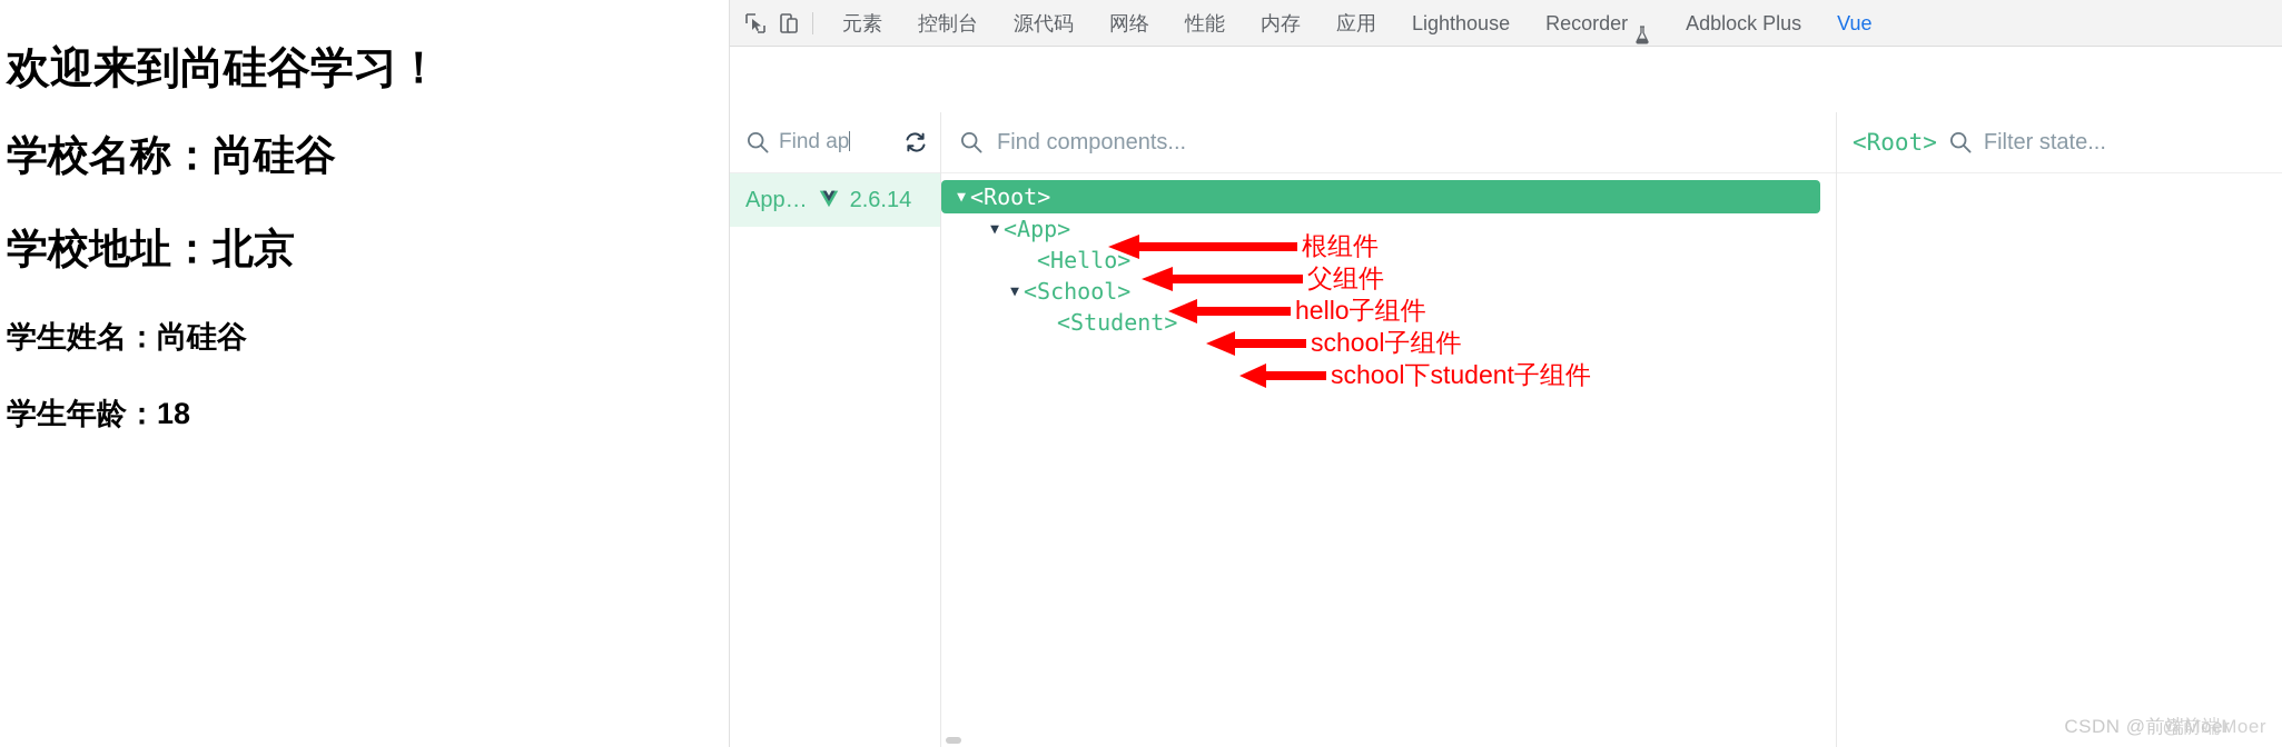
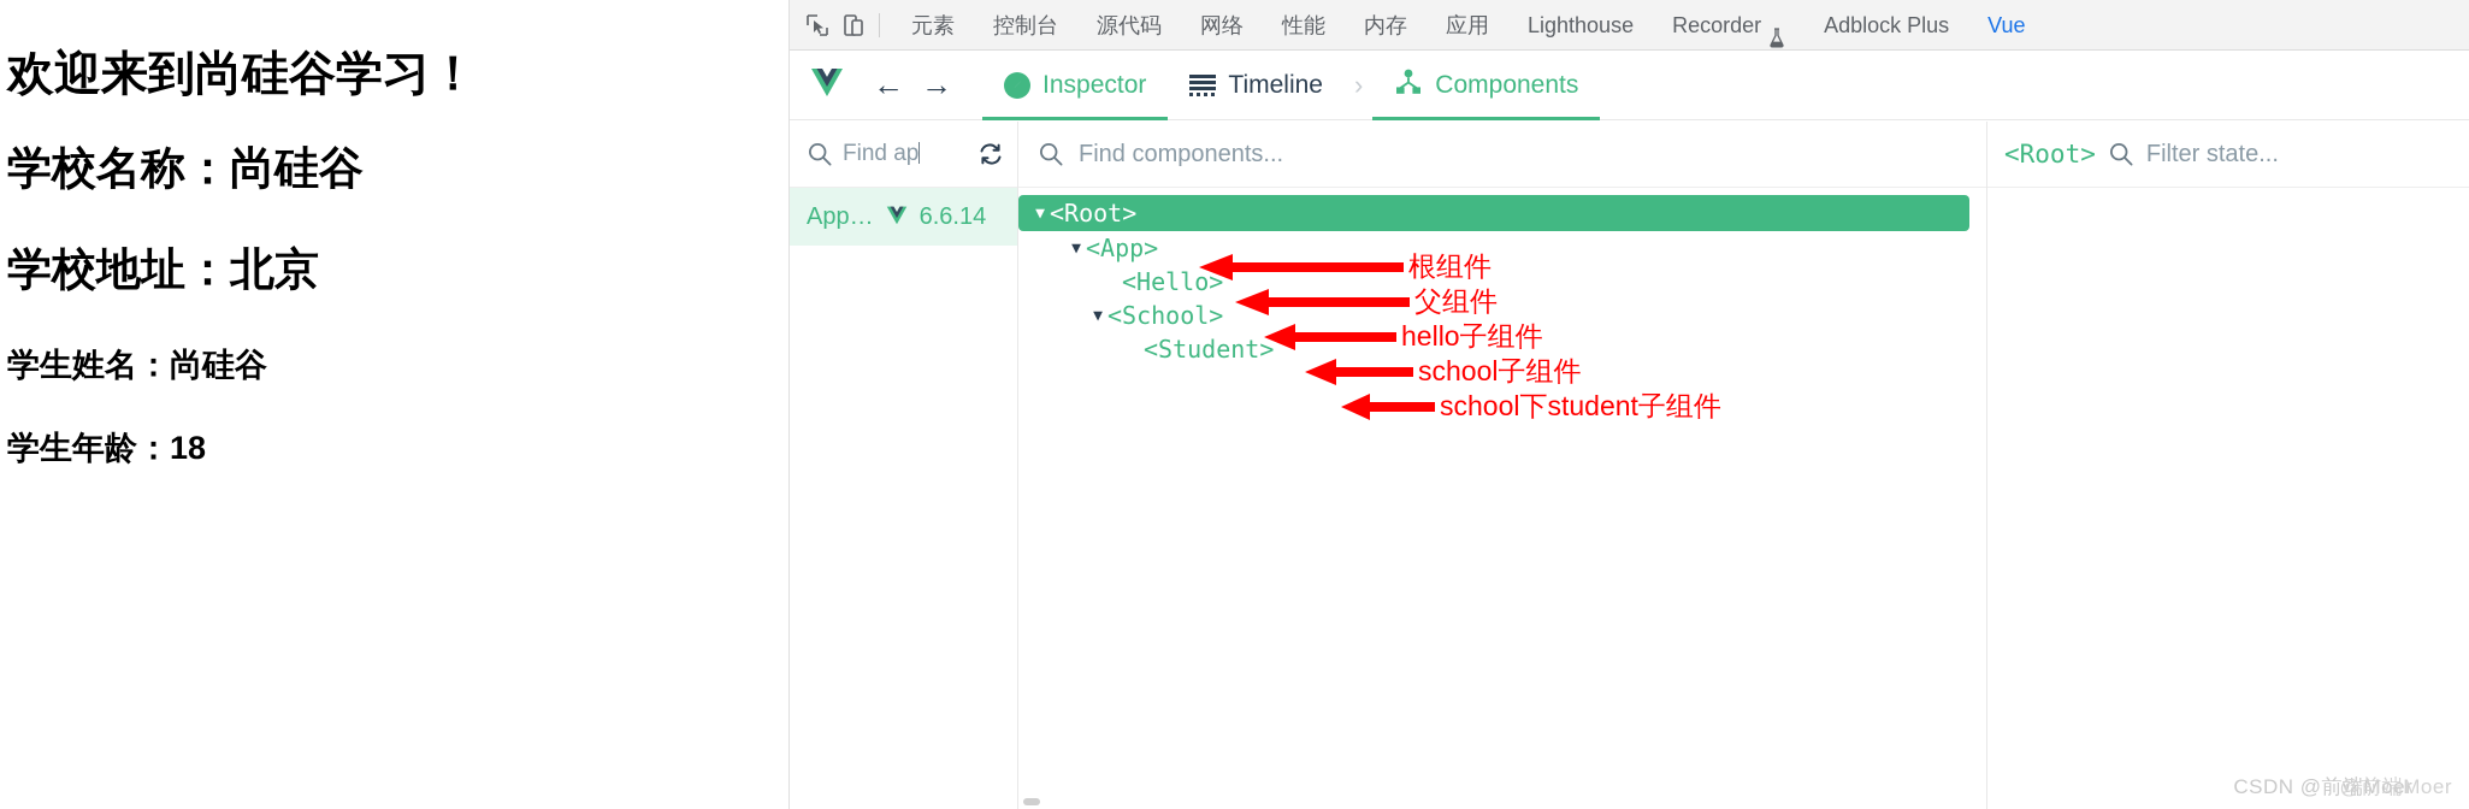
  欢迎来到尚硅谷学习！
  学校名称：尚硅谷
  学校地址：北京
  学生姓名：尚硅谷
  学生年龄：18
  元素
  控制台
  源代码
  网络
  性能
  内存
  应用
  Lighthouse
  Recorder
  Adblock Plus
  Vue
+ ←
+ →
+ Inspector
+ Timeline
+ ›
+ Components
  Find ap
  App…
- 2.6.14
+ 6.6.14
  Find components...
  ▼
  <Root>
  ▼
  <App>
  <Hello>
  ▼
  <School>
  <Student>
  根组件
  父组件
  hello子组件
  school子组件
  school下student子组件
  <Root>
  Filter state...
  CSDN @前端Moer @前端Moer
